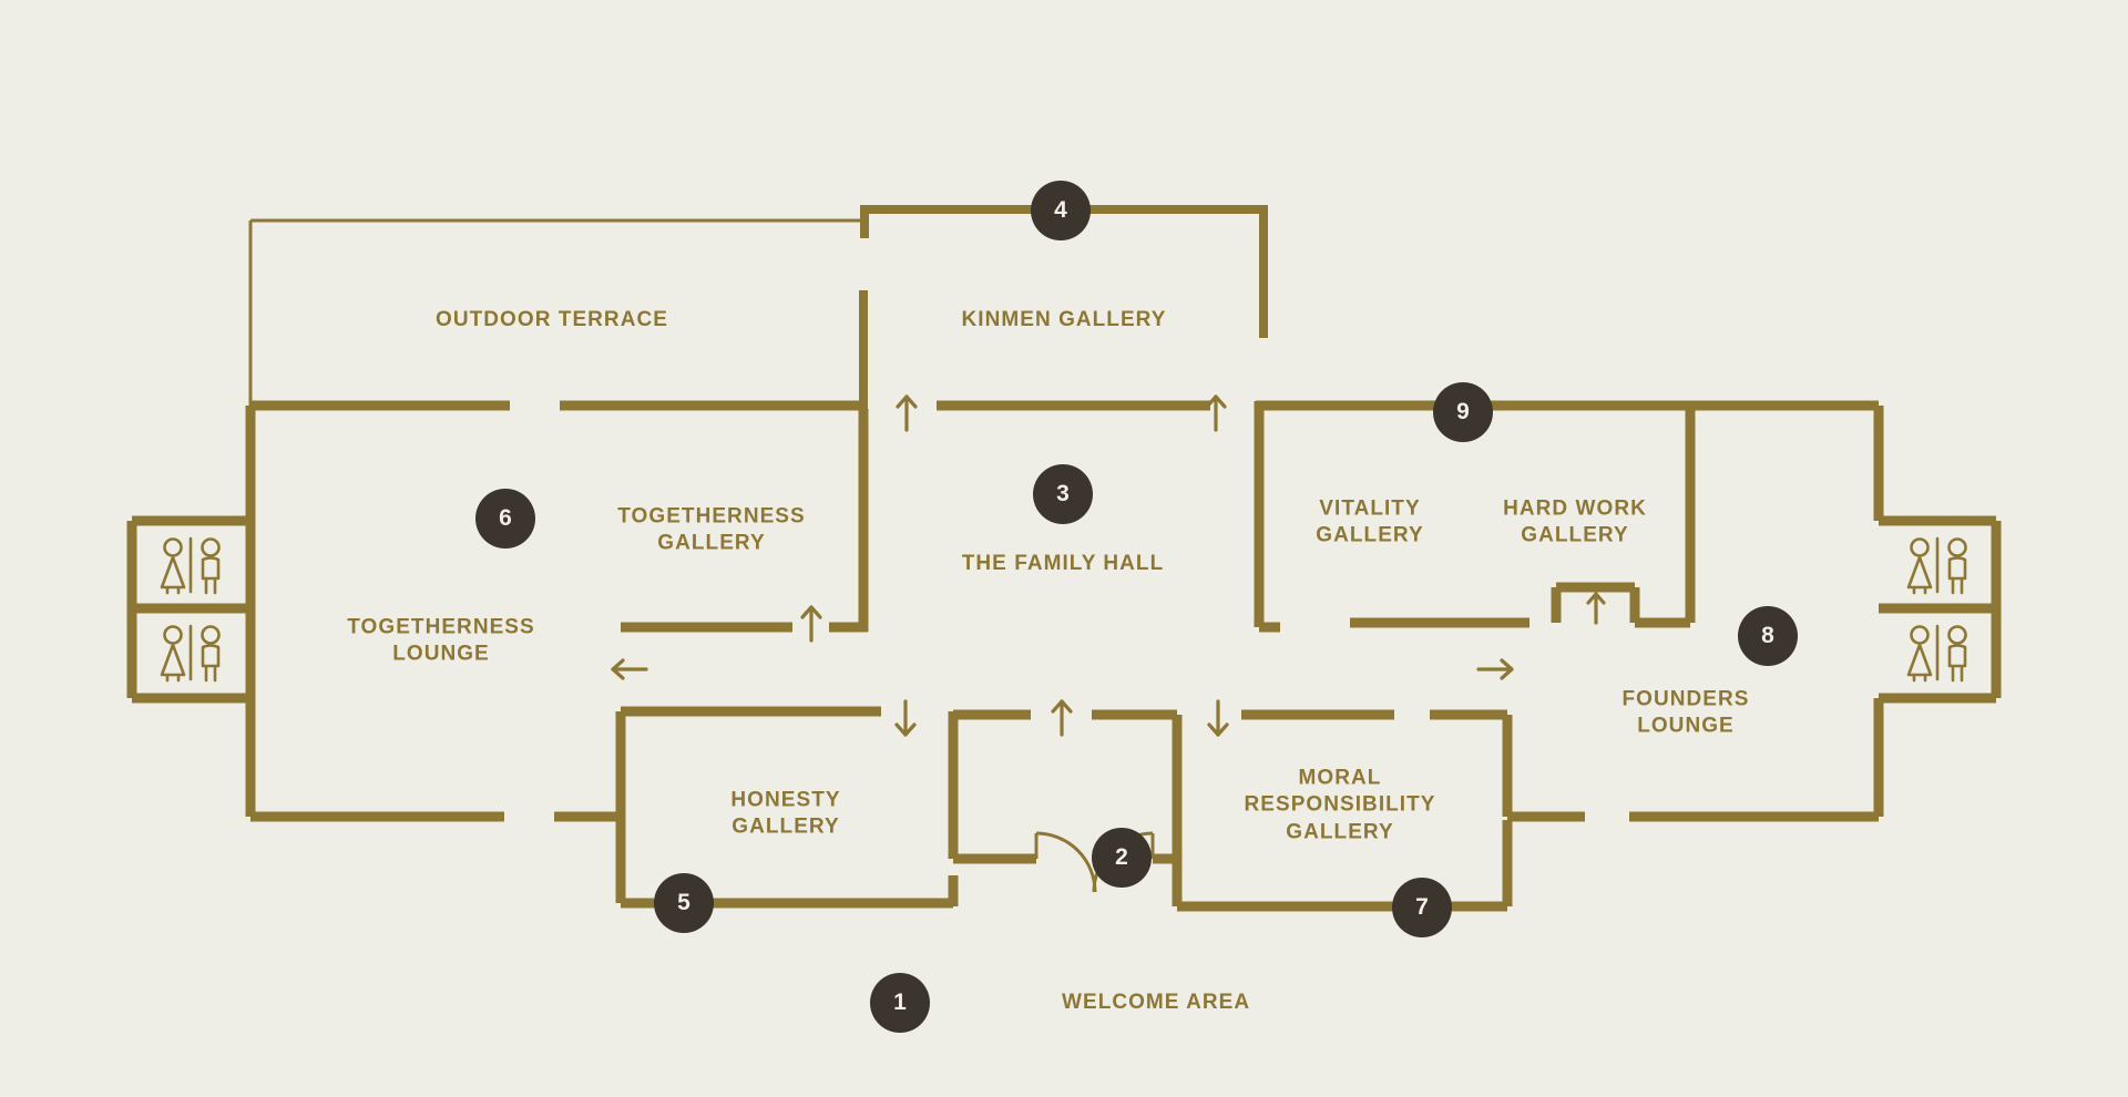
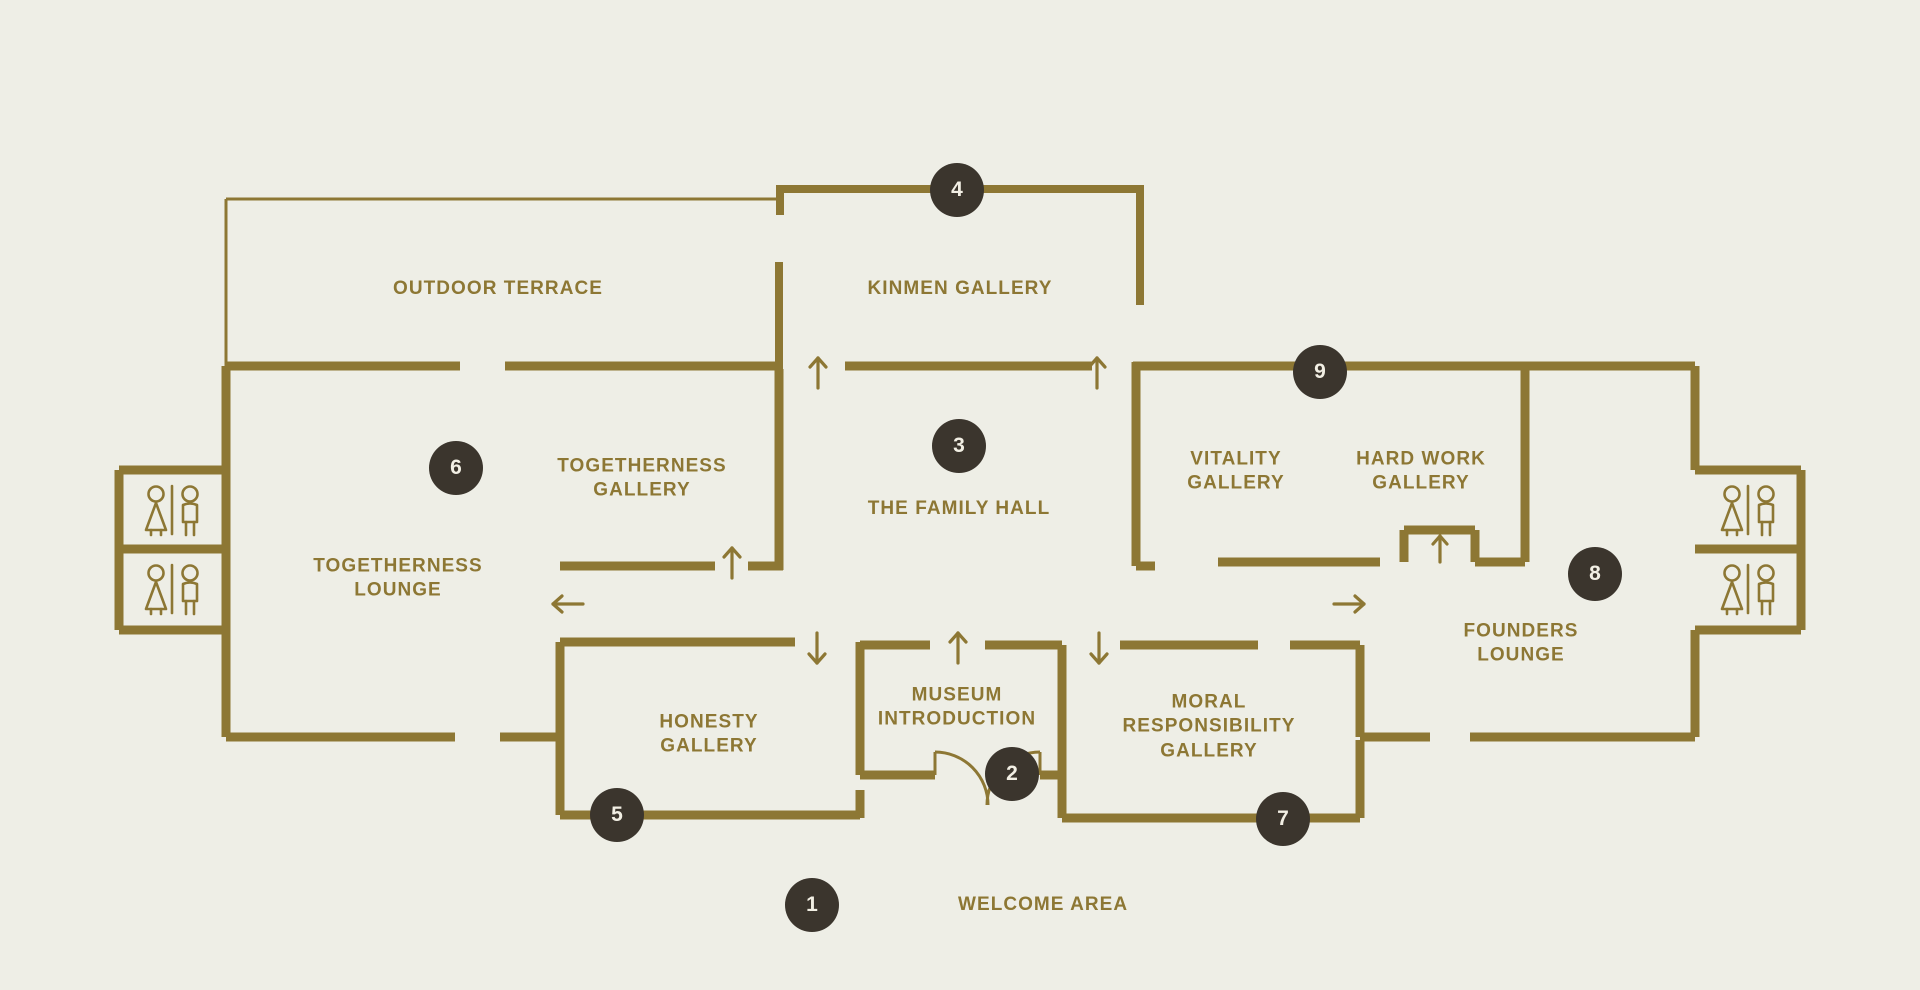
  OUTDOOR TERRACE
  KINMEN GALLERY
  TOGETHERNESS
  GALLERY
  THE FAMILY HALL
  VITALITY
  GALLERY
  HARD WORK
  GALLERY
  TOGETHERNESS
  LOUNGE
  FOUNDERS
  LOUNGE
  HONESTY
  GALLERY
+ MUSEUM
+ INTRODUCTION
  MORAL
  RESPONSIBILITY
  GALLERY
  2
  3
  4
  5
  6
  7
  8
  9
  1
  WELCOME AREA
